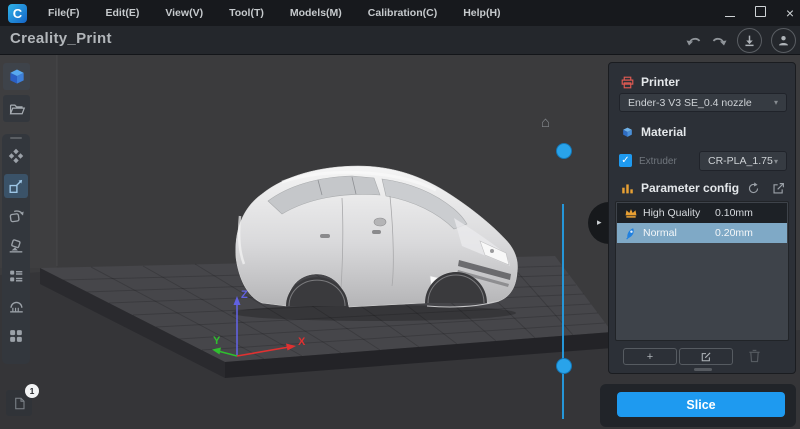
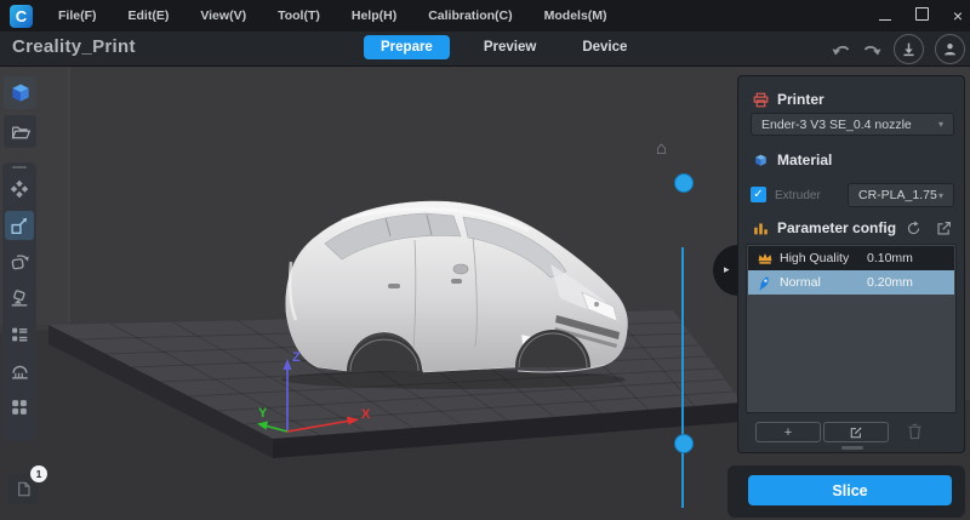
  Z
  X
  Y
  ⌂
  ▸
  C
  File(F)
  Edit(E)
  View(V)
  Tool(T)
- Models(M)
+ Help(H)
  Calibration(C)
- Help(H)
+ Models(M)
  ×
  Creality_Print
+ Prepare
+ Preview
+ Device
  1
  Printer
  Ender-3 V3 SE_0.4 nozzle
  ▾
  Material
  ✓
  Extruder
  CR-PLA_1.75
  ▾
  Parameter config
  High Quality
  0.10mm
  Normal
  0.20mm
  +
  Slice
